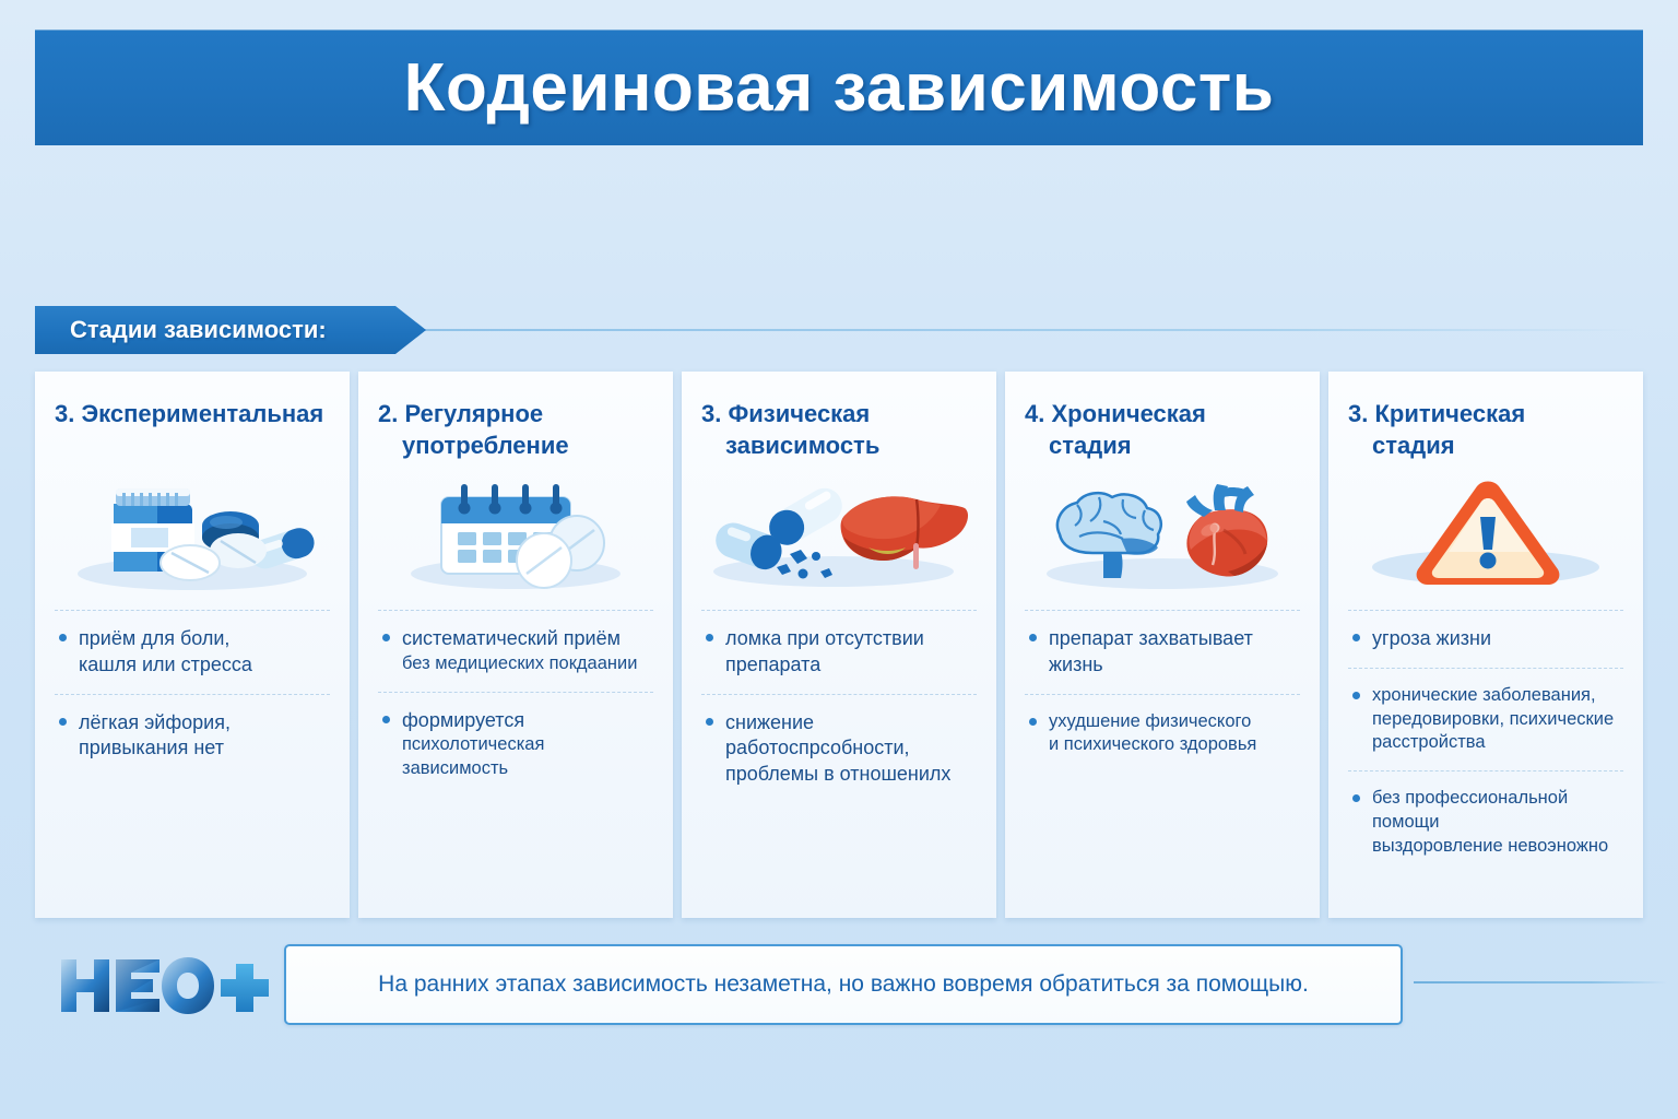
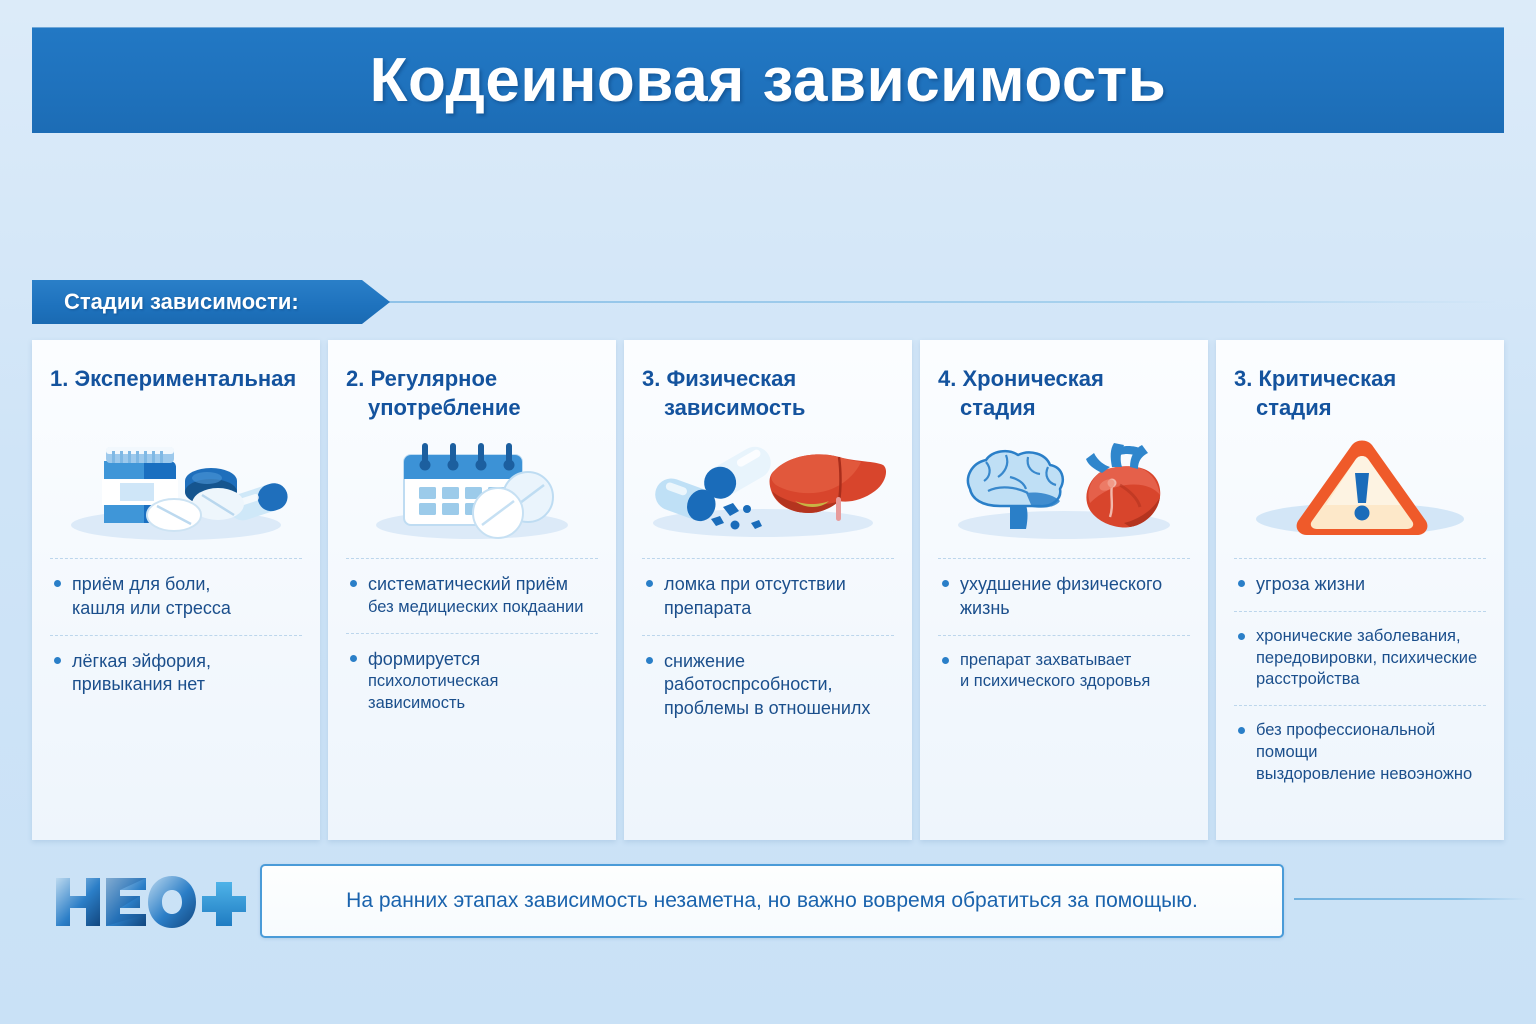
  Кодеиновая зависимость
  Стадии зависимости:
- 3. Экспериментальная
+ 1. Экспериментальная
  приём для боли,
  кашля или стресса
  лёгкая эйфория,
  привыкания нет
  2. Регулярное
  употребление
  систематический приём
  без медициеских покдаании
  формируется
  психолотическая зависимость
  3. Физическая
  зависимость
  ломка при отсутствии
  препарата
  снижение
  работоспрсобности, проблемы в отношенилх
  4. Хроническая
  стадия
- препарат захватывает
+ ухудшение физического
  жизнь
- ухудшение физического
+ препарат захватывает
  и психического здоровья
  3. Критическая
  стадия
  угроза жизни
  хронические заболевания,
  передовировки, психические расстройства
  без профессиональной помощи
  выздоровление невоэножно
  На ранних этапах зависимость незаметна, но важно вовремя обратиться за помощыю.
